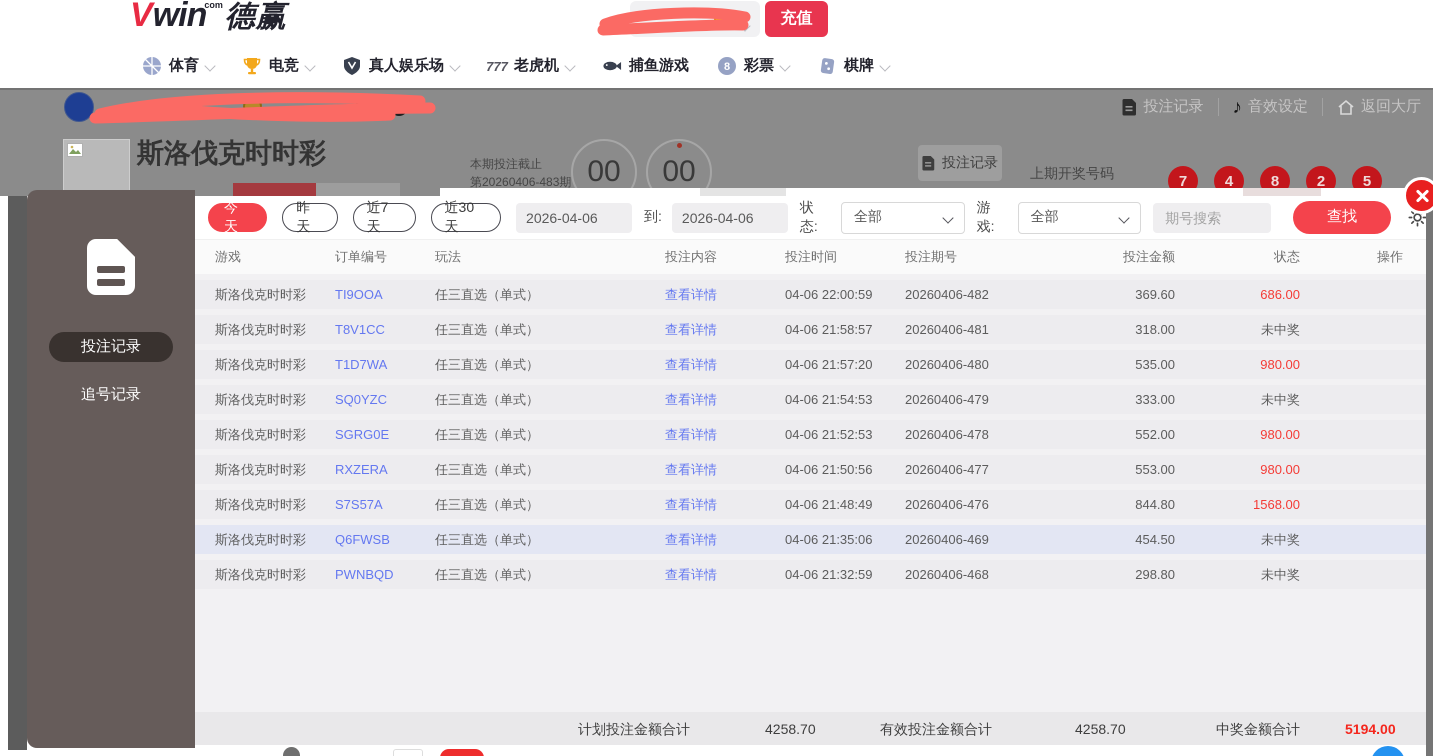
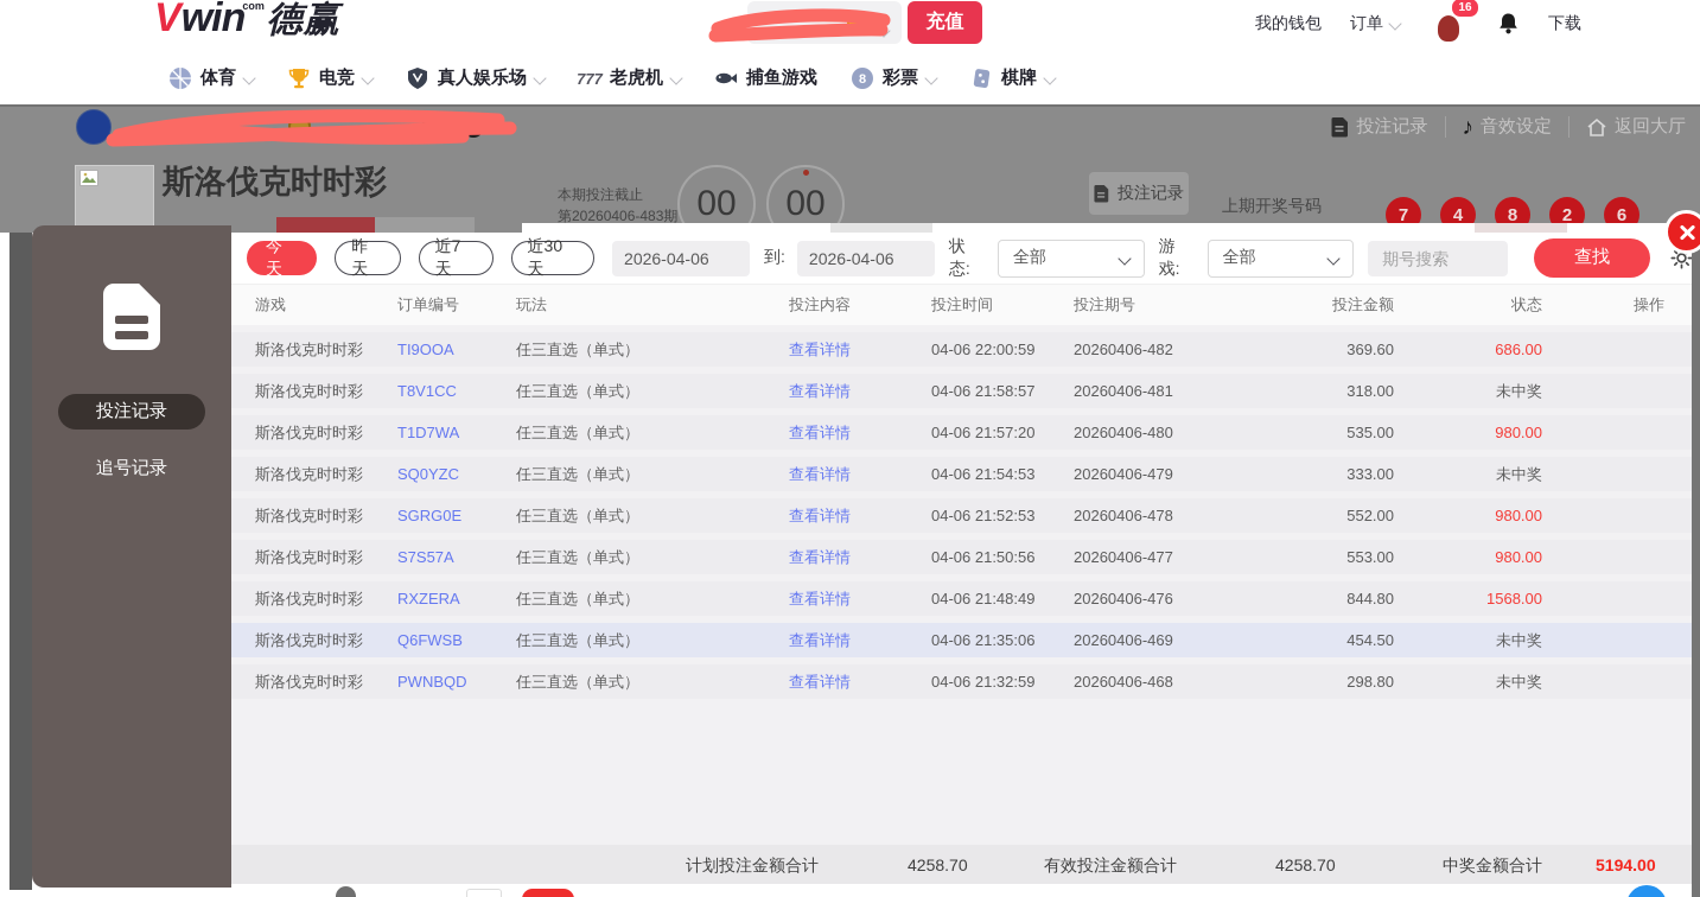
  Vwincom德赢
  充值
+ 我的钱包
+ 订单
+ 16
+ 下载
  体育
  电竞
  真人娱乐场
  777
  老虎机
  捕鱼游戏
  8
  彩票
  棋牌
  投注记录
  ♪
  音效设定
  返回大厅
  斯洛伐克时时彩
  本期投注截止
  第20260406-483期
  00
  00
  投注记录
  上期开奖号码
  7
  4
  8
  2
- 5
+ 6
  投注记录
  追号记录
  今天
  昨天
  近7天
  近30天
  2026-04-06
  到:
  2026-04-06
  状态:
  全部
  游戏:
  全部
  期号搜索
  查找
  游戏
  订单编号
  玩法
  投注内容
  投注时间
  投注期号
  投注金额
  状态
  操作
  斯洛伐克时时彩
  TI9OOA
  任三直选（单式）
  查看详情
  04-06 22:00:59
  20260406-482
  369.60
  686.00
  斯洛伐克时时彩
  T8V1CC
  任三直选（单式）
  查看详情
  04-06 21:58:57
  20260406-481
  318.00
  未中奖
  斯洛伐克时时彩
  T1D7WA
  任三直选（单式）
  查看详情
  04-06 21:57:20
  20260406-480
  535.00
  980.00
  斯洛伐克时时彩
  SQ0YZC
  任三直选（单式）
  查看详情
  04-06 21:54:53
  20260406-479
  333.00
  未中奖
  斯洛伐克时时彩
  SGRG0E
  任三直选（单式）
  查看详情
  04-06 21:52:53
  20260406-478
  552.00
  980.00
  斯洛伐克时时彩
- RXZERA
+ S7S57A
  任三直选（单式）
  查看详情
  04-06 21:50:56
  20260406-477
  553.00
  980.00
  斯洛伐克时时彩
- S7S57A
+ RXZERA
  任三直选（单式）
  查看详情
  04-06 21:48:49
  20260406-476
  844.80
  1568.00
  斯洛伐克时时彩
  Q6FWSB
  任三直选（单式）
  查看详情
  04-06 21:35:06
  20260406-469
  454.50
  未中奖
  斯洛伐克时时彩
  PWNBQD
  任三直选（单式）
  查看详情
  04-06 21:32:59
  20260406-468
  298.80
  未中奖
  计划投注金额合计
  4258.70
  有效投注金额合计
  4258.70
  中奖金额合计
  5194.00
